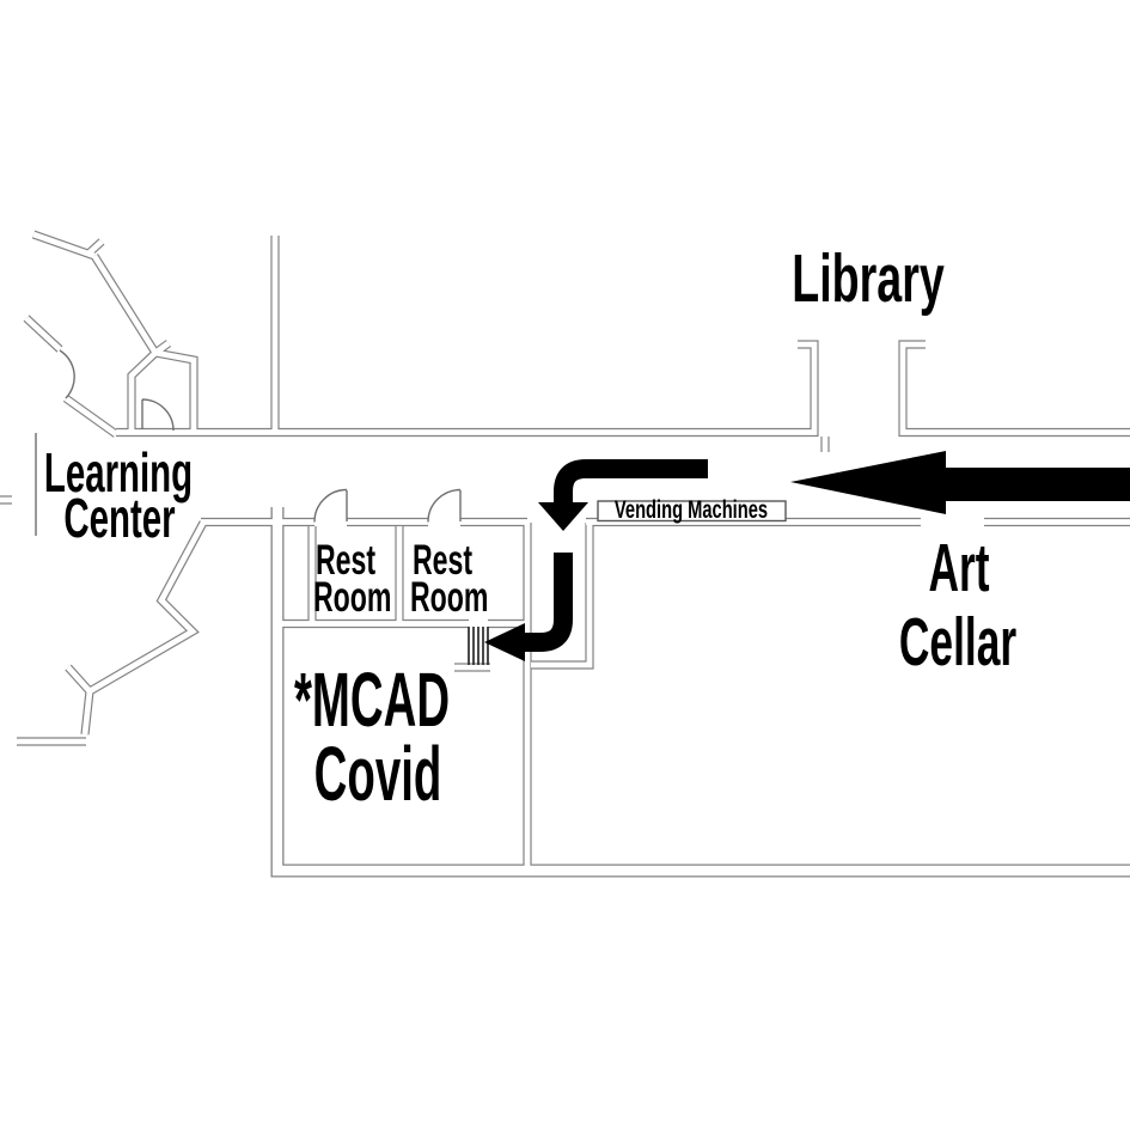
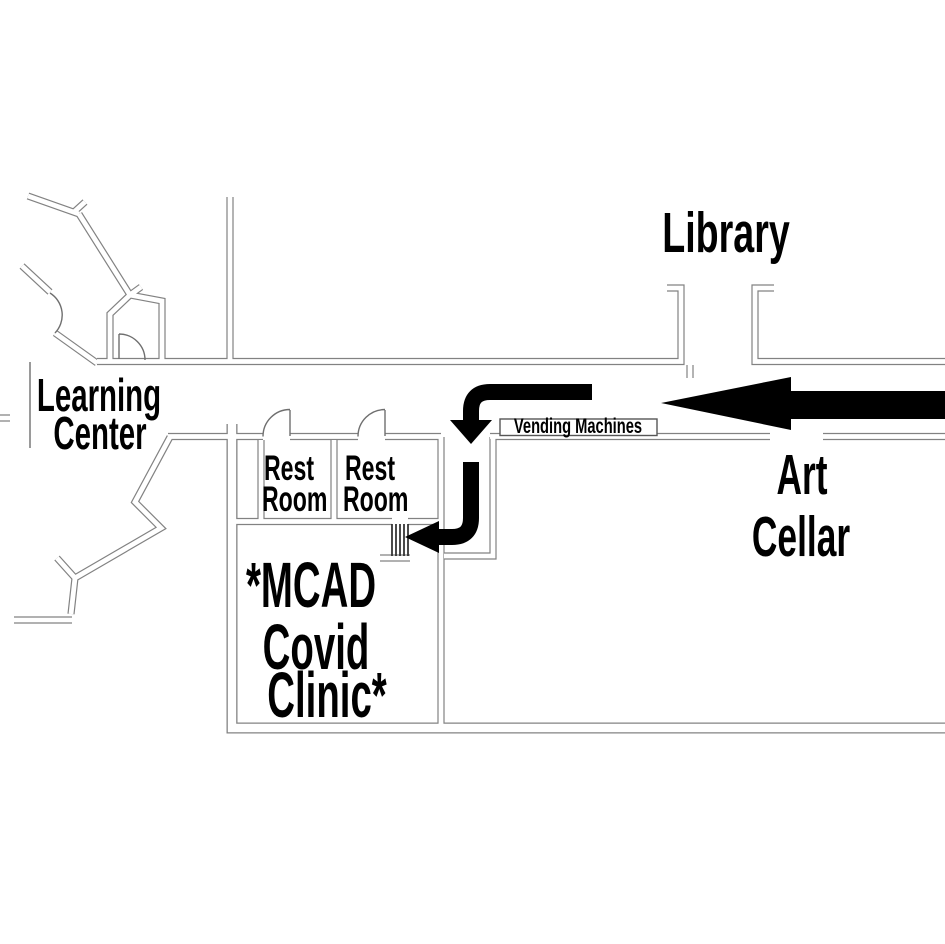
  Library
  Learning
  Center
  Rest
  Room
  Rest
  Room
  Vending Machines
  Art
  Cellar
  *MCAD
  Covid
+ Clinic*
